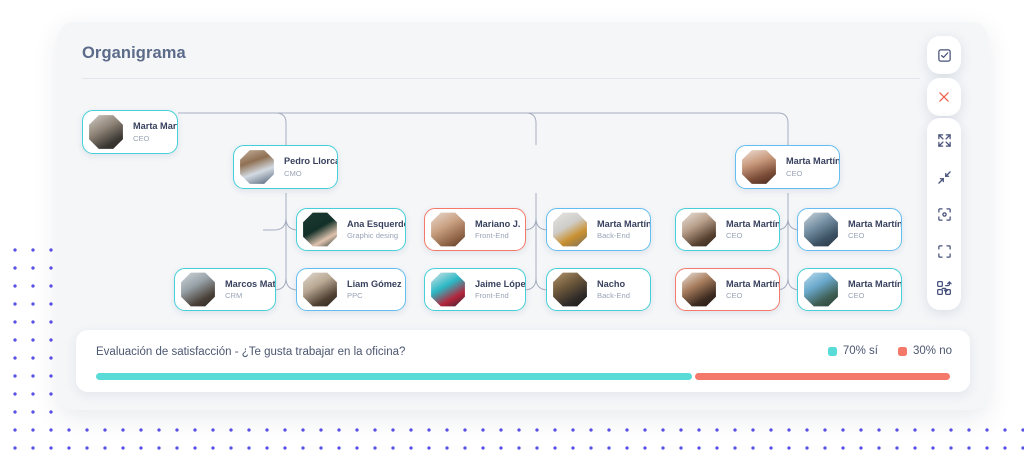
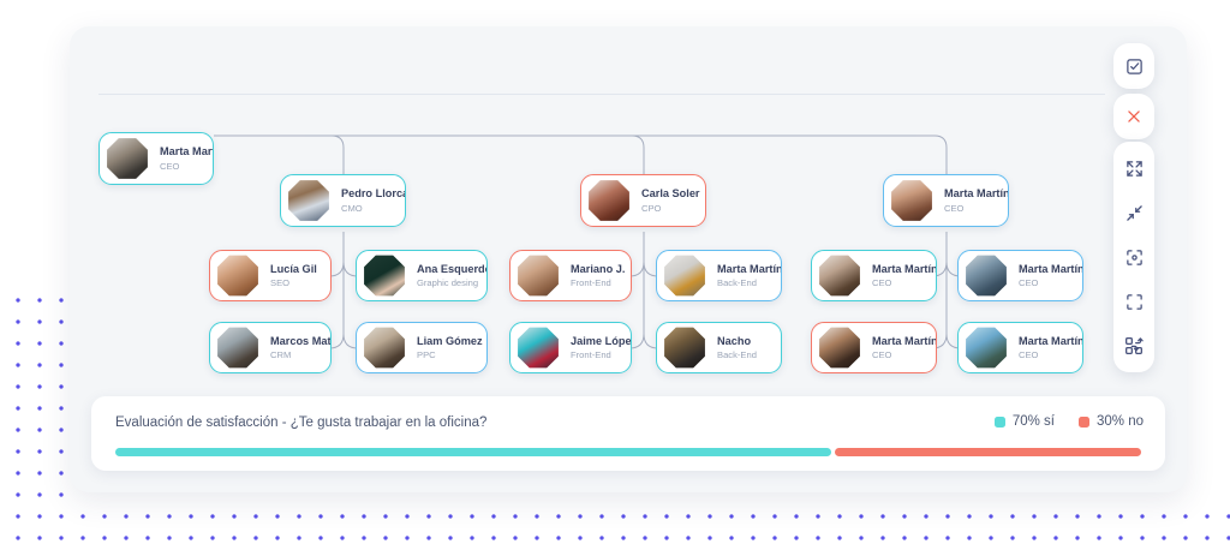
- Organigrama
  Marta Mar
  CEO
  Pedro Llorc
  CMO
+ Carla Soler
+ CPO
  Marta Martín
  CEO
+ Lucía Gil
+ SEO
  Ana Esquerd
  Graphic desing
  Mariano J.
  Front-End
  Marta Martín
  Back-End
  Marta Martín
  CEO
  Marta Martín
  CEO
  Marcos Mat
  CRM
  Liam Gómez
  PPC
  Jaime Lópe
  Front-End
  Nacho
  Back-End
  Marta Martín
  CEO
  Marta Martín
  CEO
  Evaluación de satisfacción - ¿Te gusta trabajar en la oficina?
  70% sí
  30% no
